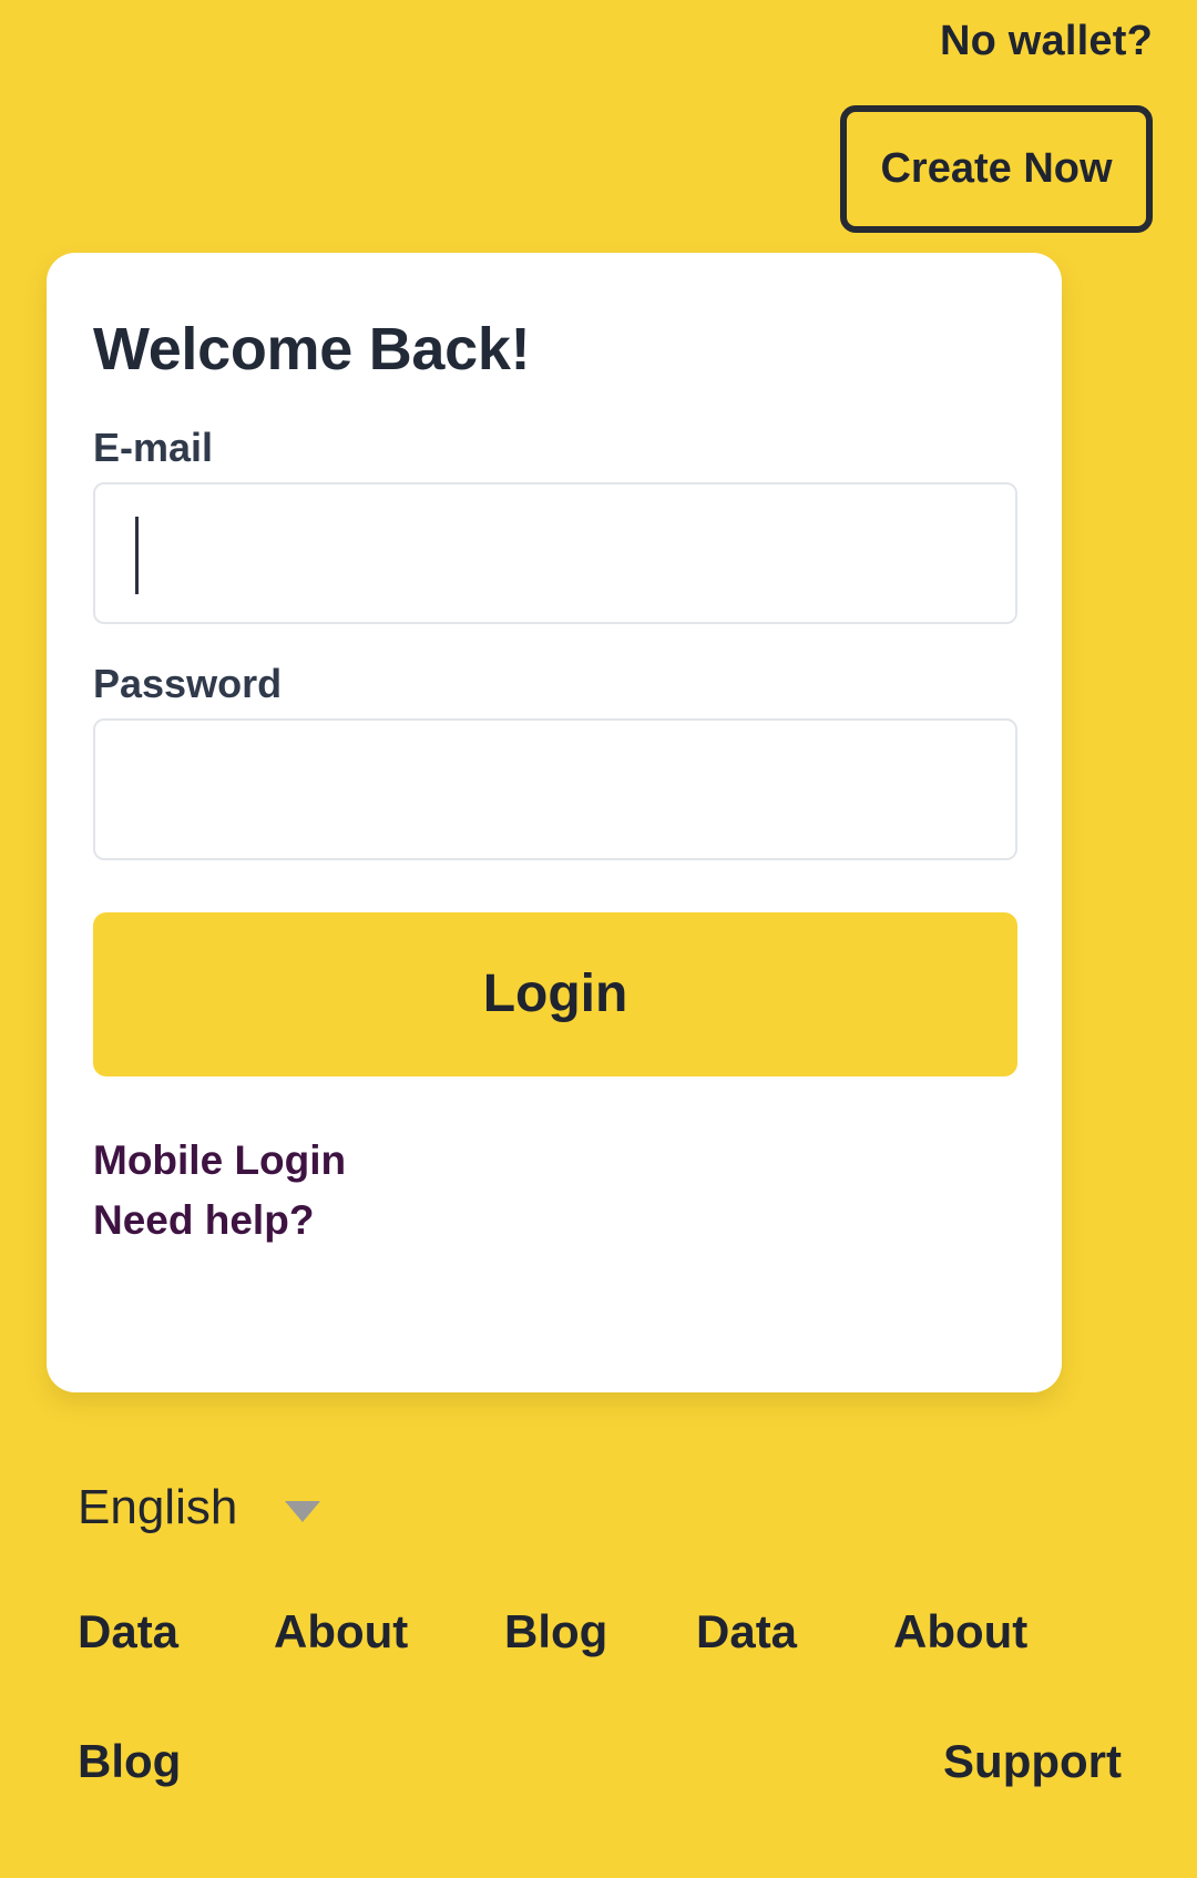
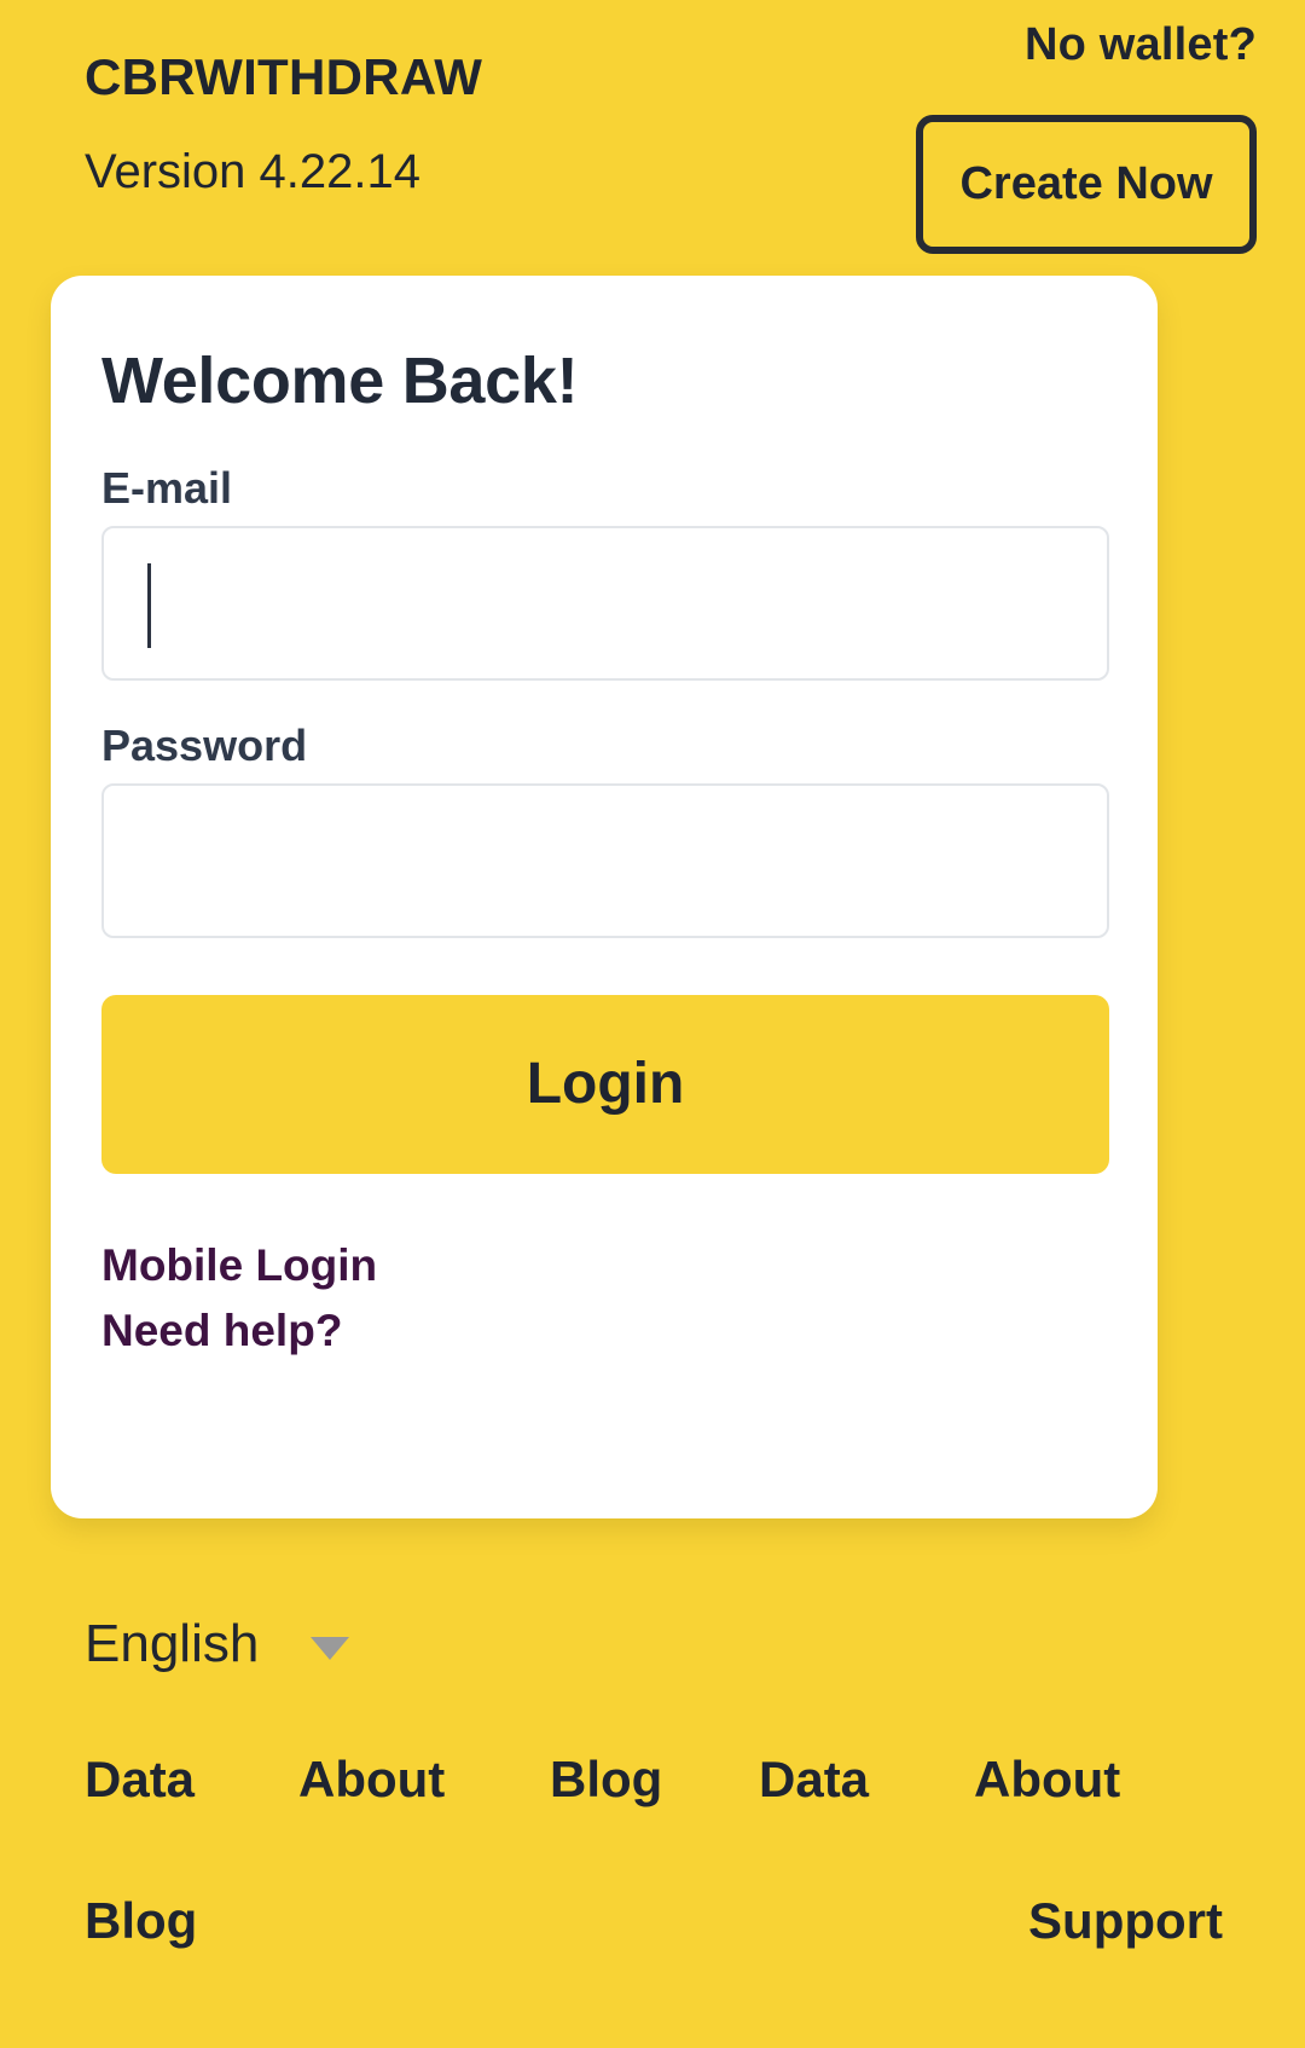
+ CBRWITHDRAW
+ Version 4.22.14
  No wallet?
  Create Now
  Welcome Back!
  E-mail
  Password
  Login
  Mobile Login
  Need help?
  English
  Data
  About
  Blog
  Data
  About
  Blog
  Support
